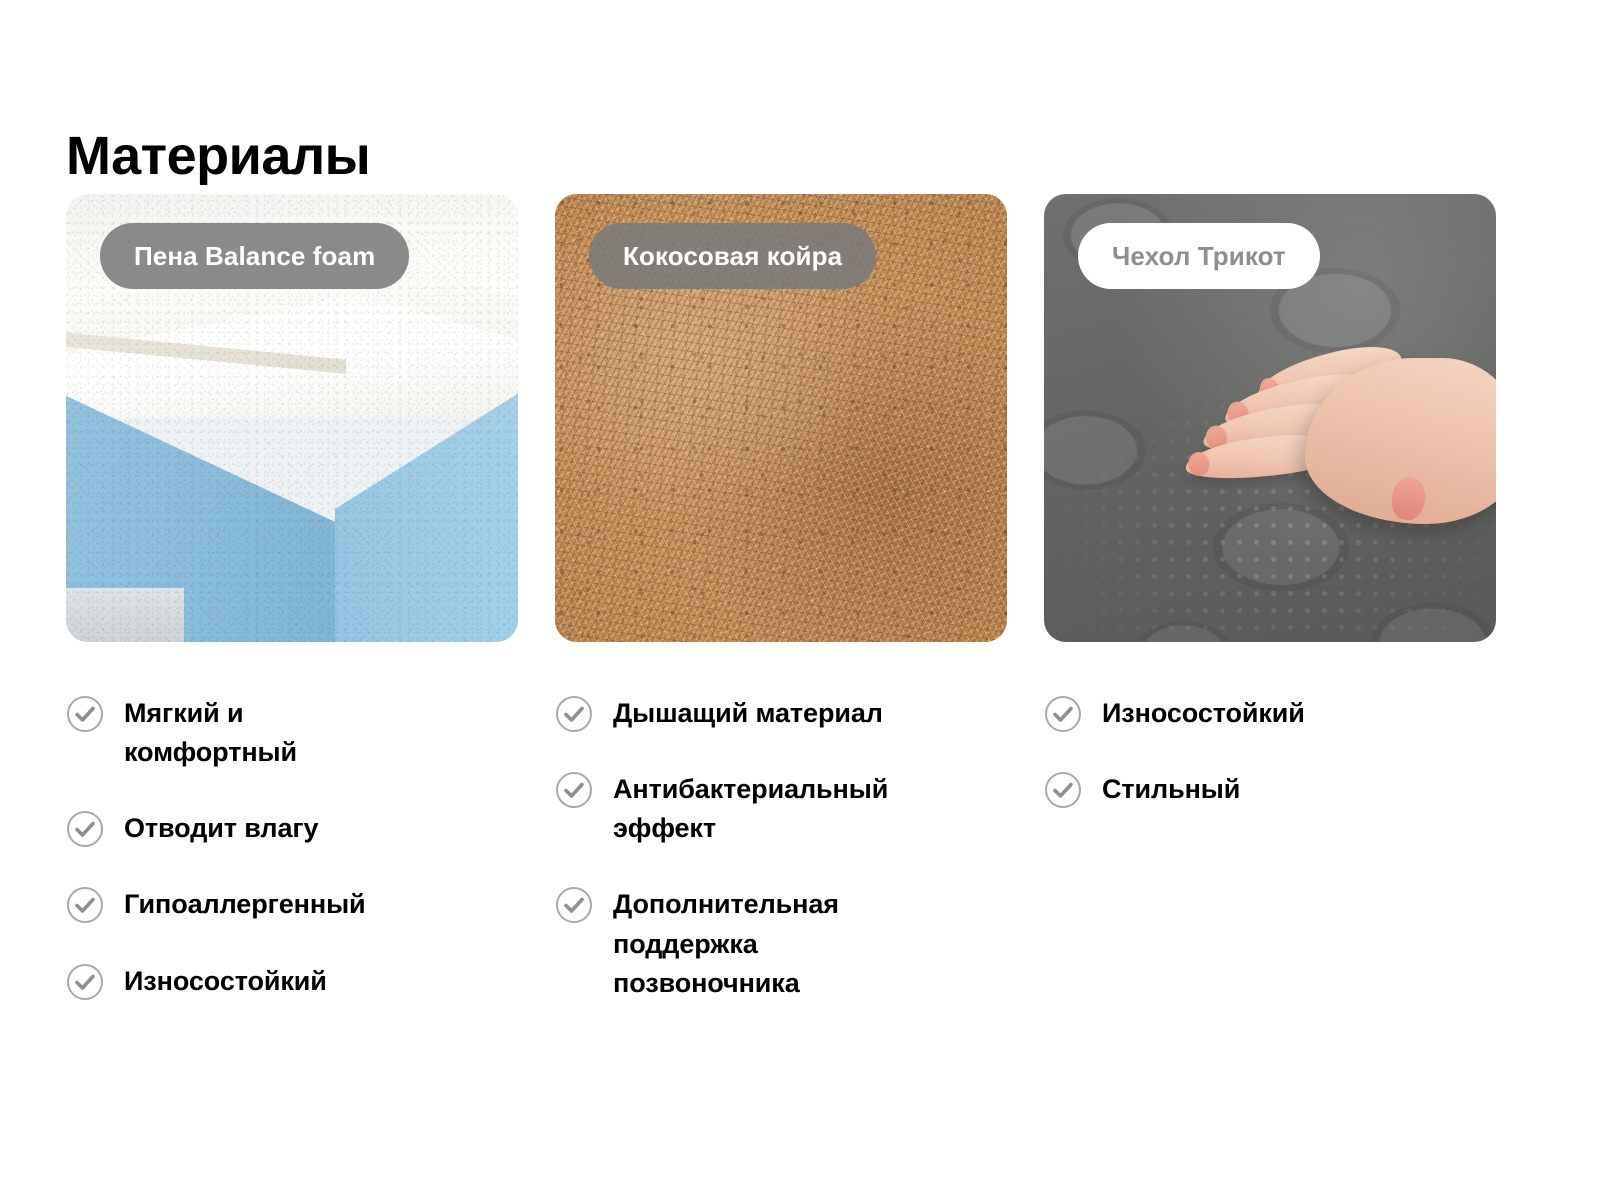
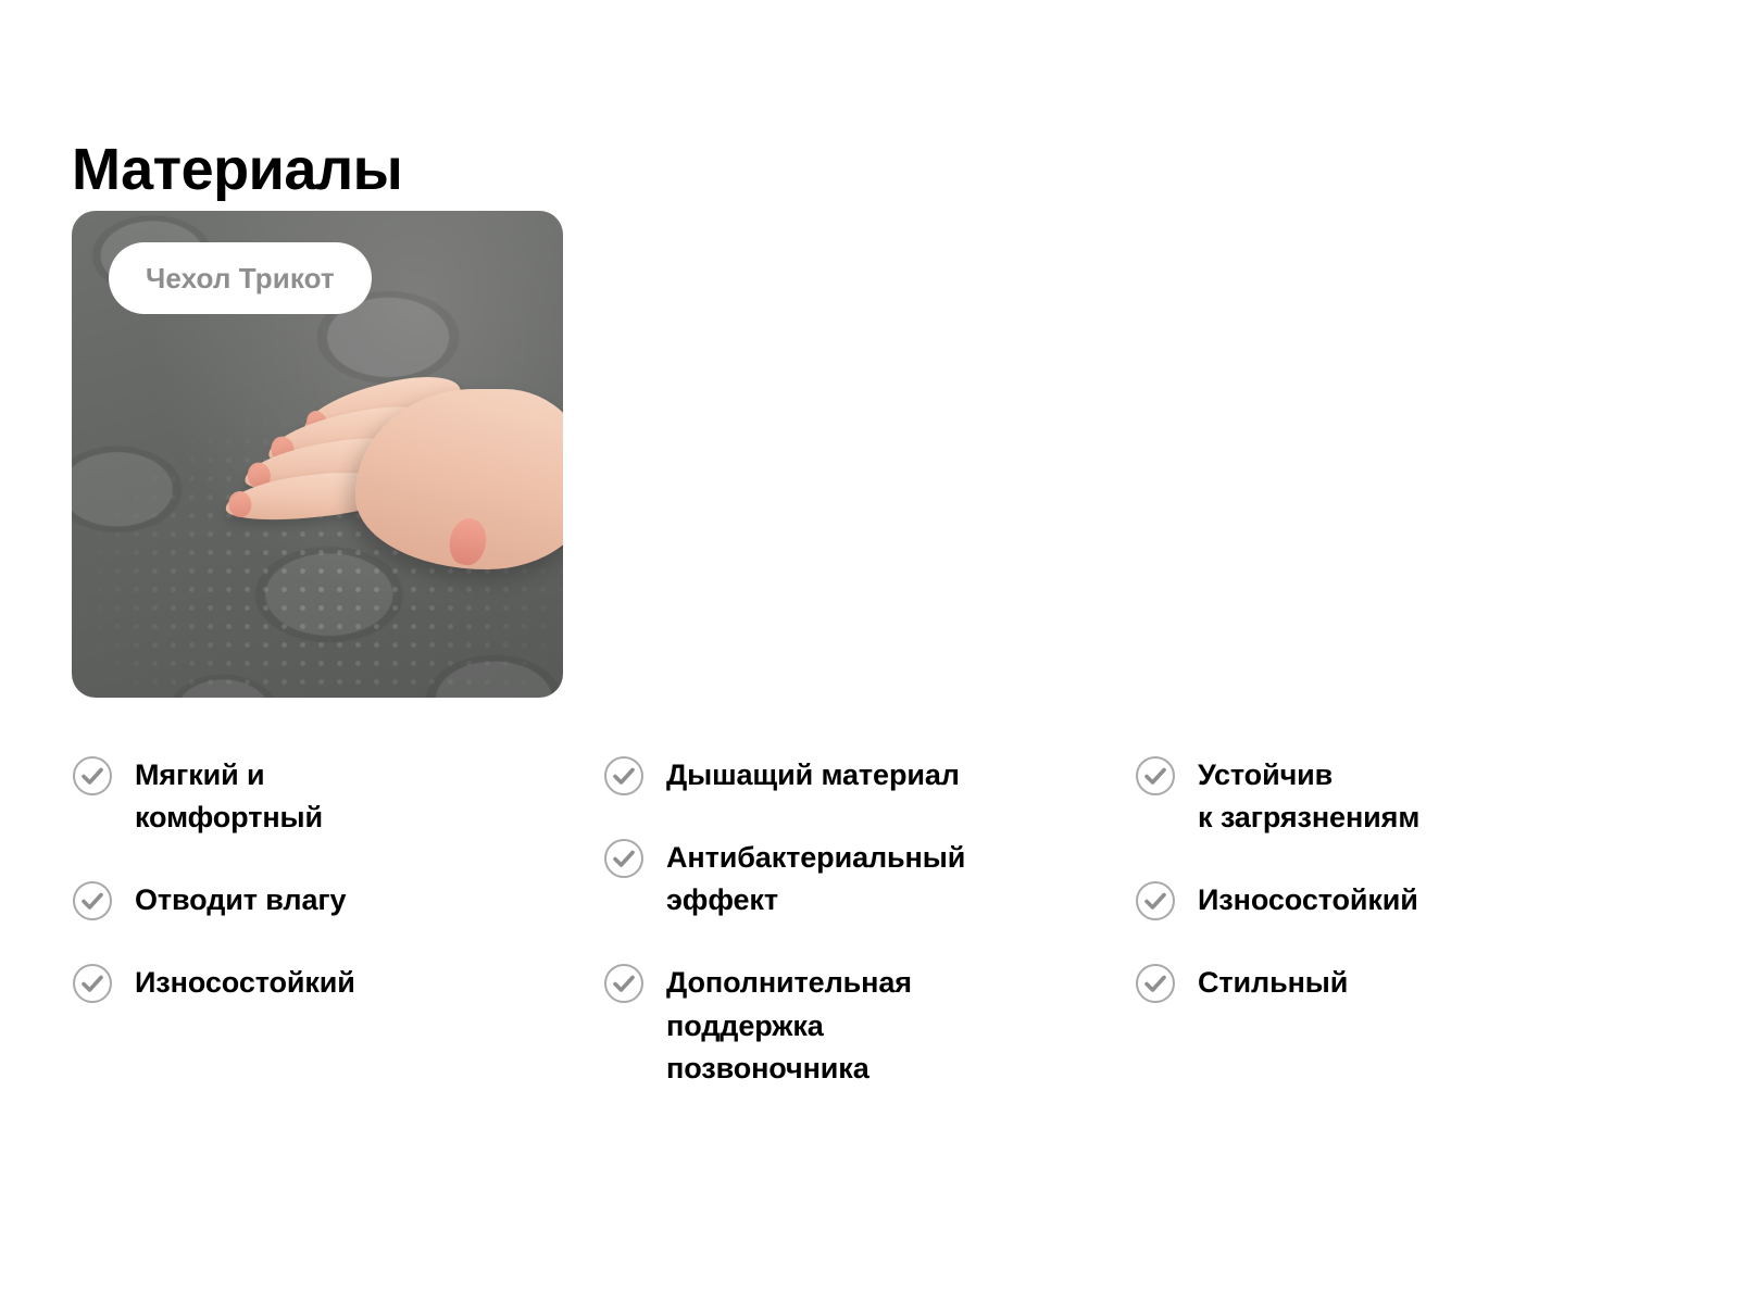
  Материалы
- Пена Balance foam
- Кокосовая койра
  Чехол Трикот
  Мягкий и
  комфортный
  Отводит влагу
- Гипоаллергенный
  Износостойкий
  Дышащий материал
  Антибактериальный
  эффект
  Дополнительная
  поддержка
  позвоночника
+ Устойчив
+ к загрязнениям
  Износостойкий
  Стильный
